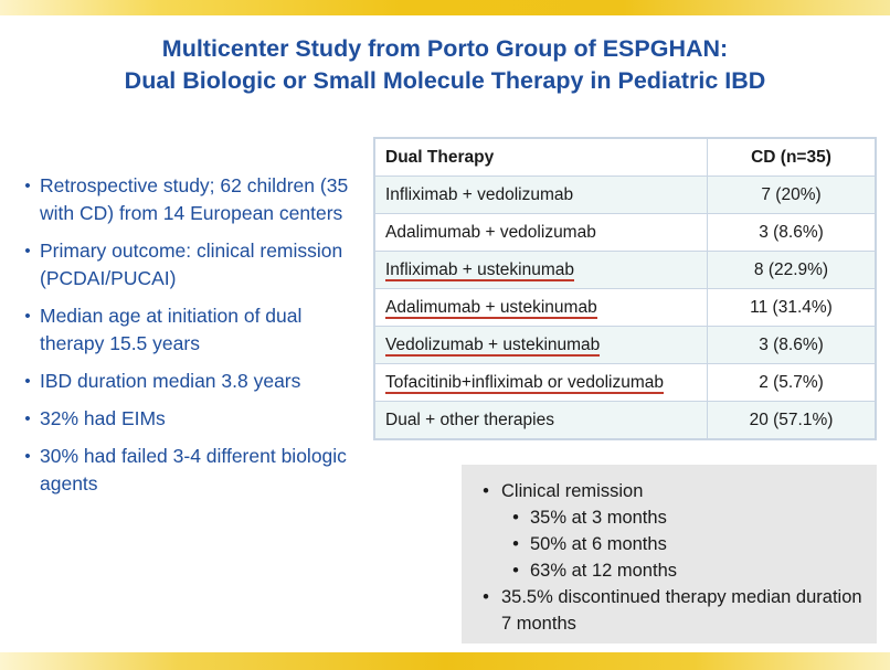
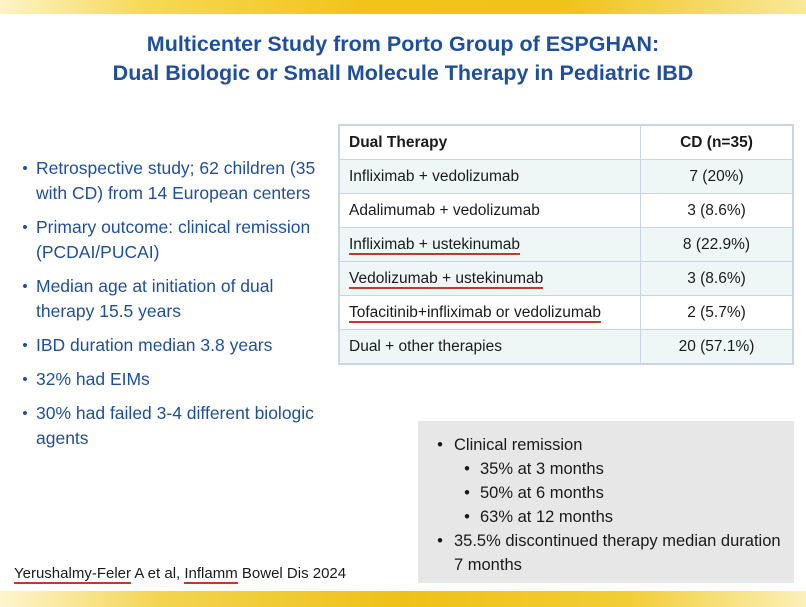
  Multicenter Study from Porto Group of ESPGHAN:
  Dual Biologic or Small Molecule Therapy in Pediatric IBD
  •
  Retrospective study; 62 children (35 with CD) from 14 European centers
  •
  Primary outcome: clinical remission (PCDAI/PUCAI)
  •
  Median age at initiation of dual therapy 15.5 years
  •
  IBD duration median 3.8 years
  •
  32% had EIMs
  •
  30% had failed 3-4 different biologic agents
  Dual Therapy	CD (n=35)
  Infliximab + vedolizumab	7 (20%)
  Adalimumab + vedolizumab	3 (8.6%)
  Infliximab + ustekinumab	8 (22.9%)
- Adalimumab + ustekinumab	11 (31.4%)
  Vedolizumab + ustekinumab	3 (8.6%)
  Tofacitinib+infliximab or vedolizumab	2 (5.7%)
  Dual + other therapies	20 (57.1%)
  •
  Clinical remission
  •
  35% at 3 months
  •
  50% at 6 months
  •
  63% at 12 months
  •
  35.5% discontinued therapy median duration 7 months
+ Yerushalmy-Feler A et al, Inflamm Bowel Dis 2024
